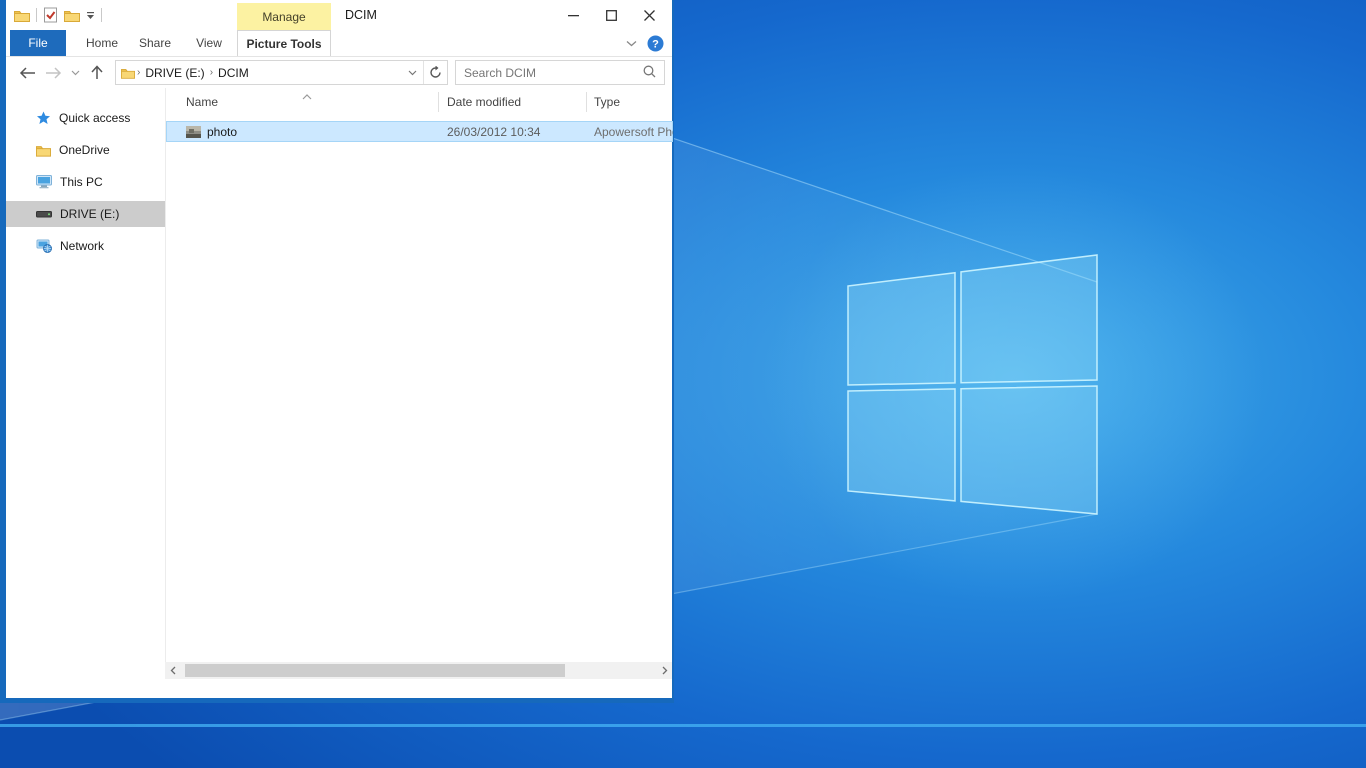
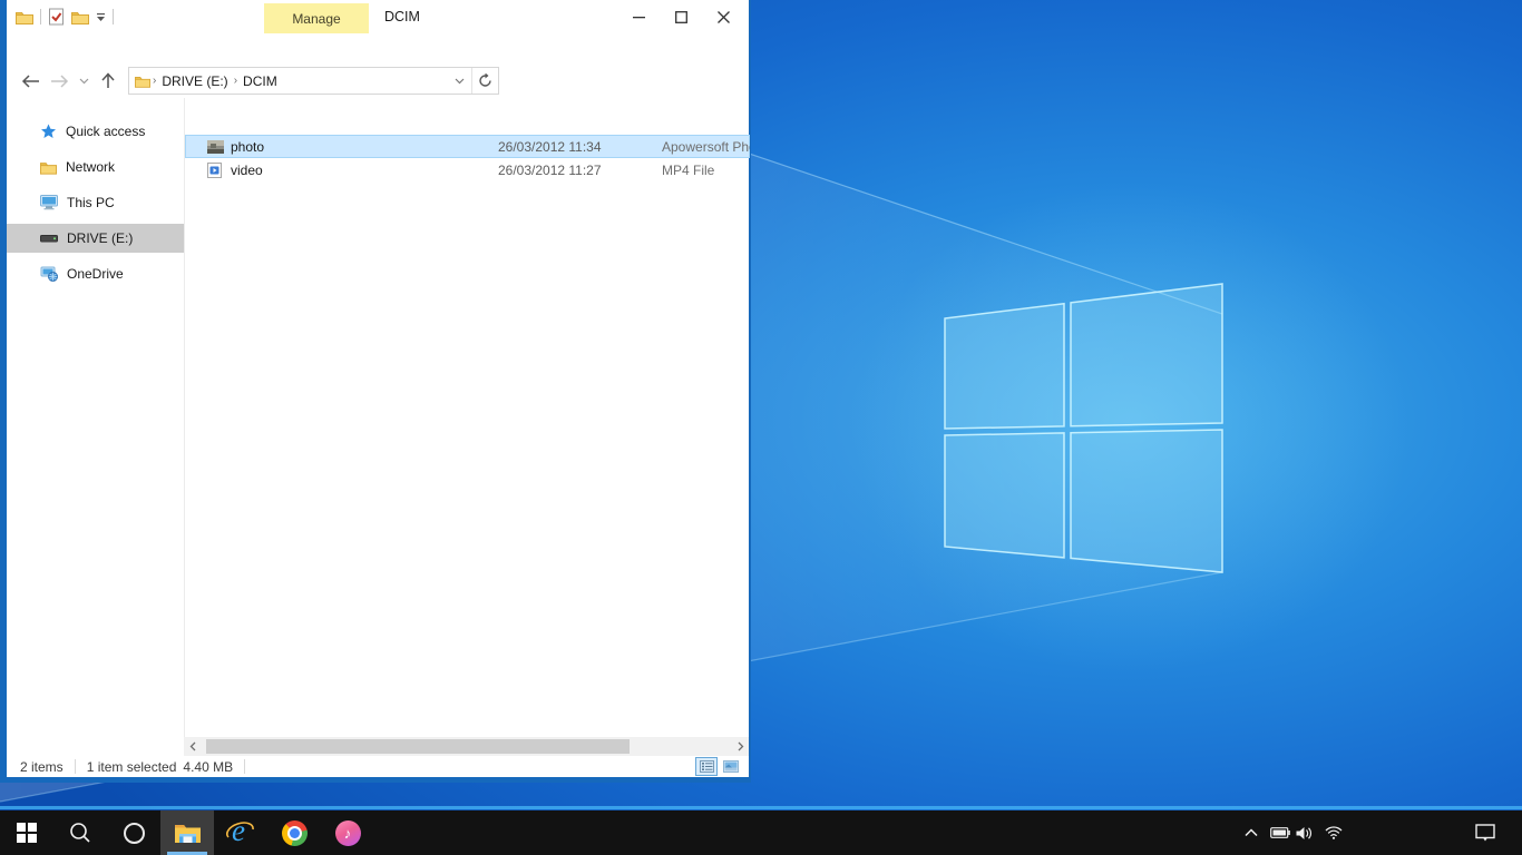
  Manage
  DCIM
- File
- Home
- Share
- View
- Picture Tools
- ?
  ›
  DRIVE (E:)
  ›
  DCIM
- Search DCIM
  Quick access
- OneDrive
+ Network
  This PC
  DRIVE (E:)
- Network
+ OneDrive
- Name
- Date modified
- Type
  photo
- 26/03/2012 10:34
+ 26/03/2012 11:34
  Apowersoft Ph
+ video
+ 26/03/2012 11:27
+ MP4 File
+ 2 items
+ 1 item selected
+ 4.40 MB
+ e
+ ♪
